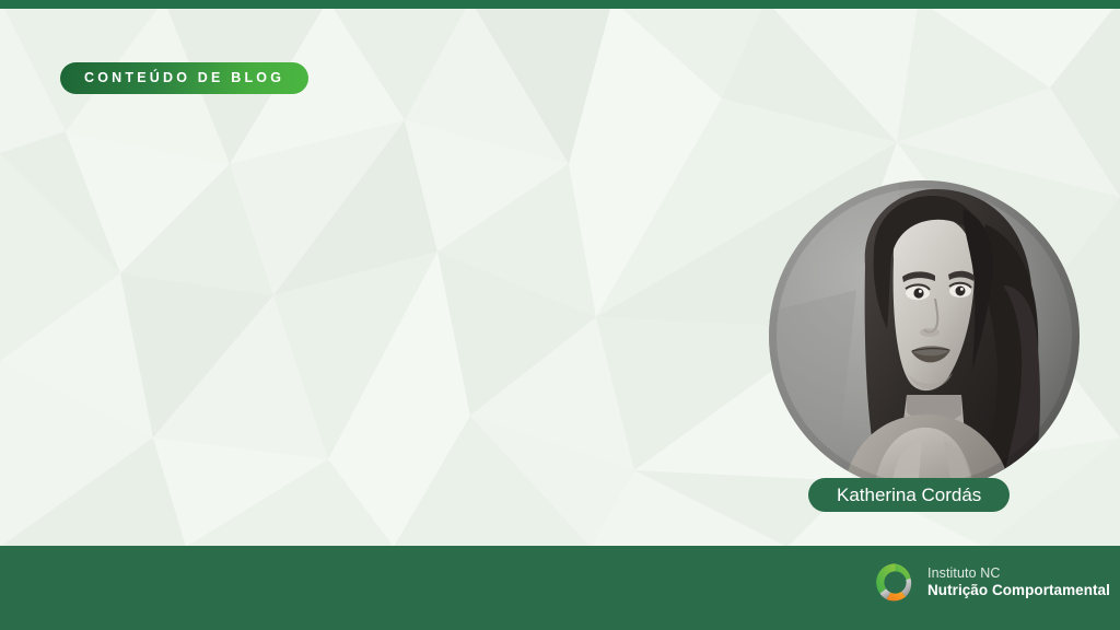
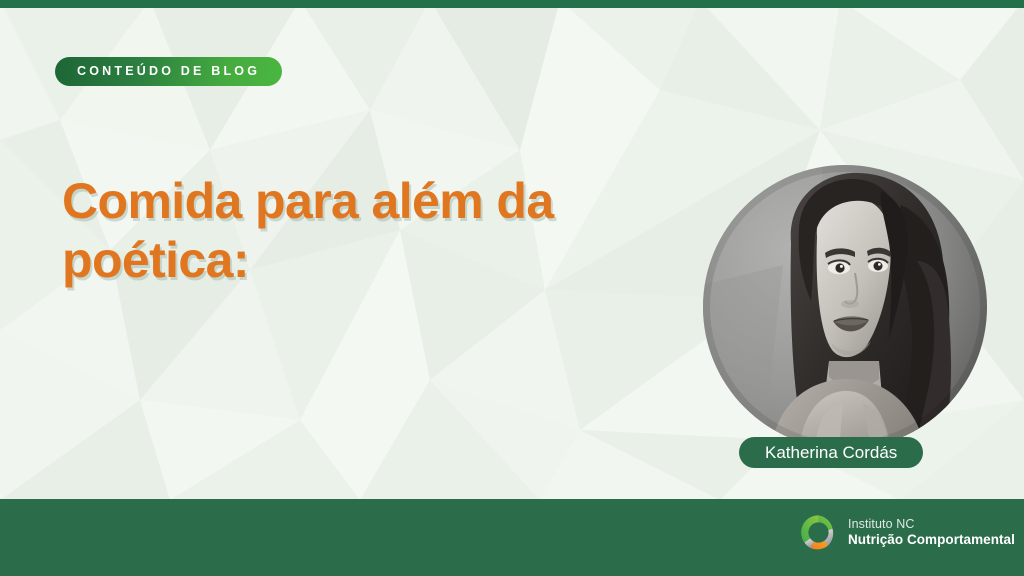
  CONTEÚDO DE BLOG
+ Comida para além da poética:
  Katherina Cordás
  Instituto NC
  Nutrição Comportamental
